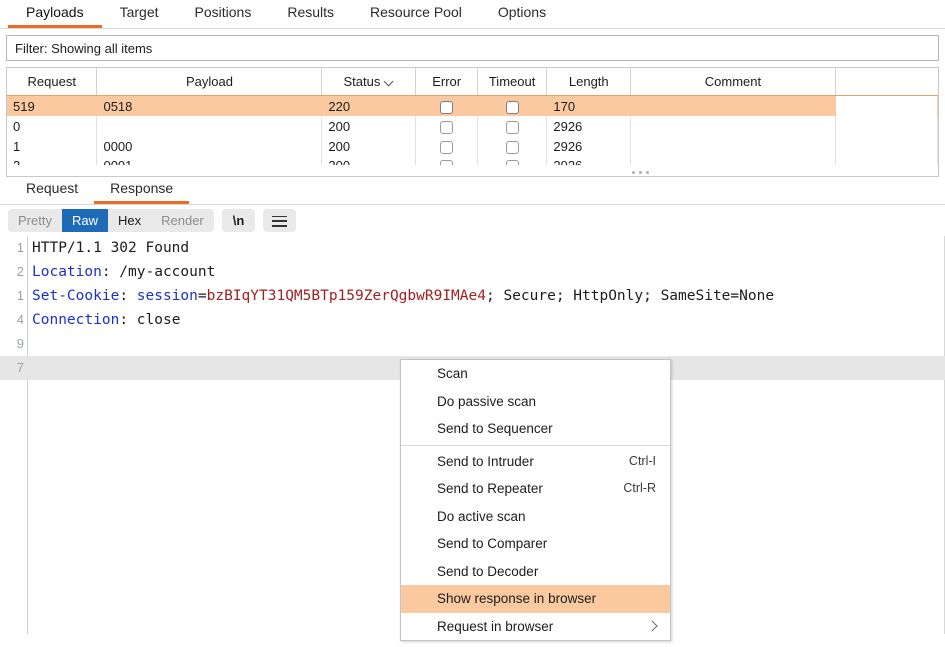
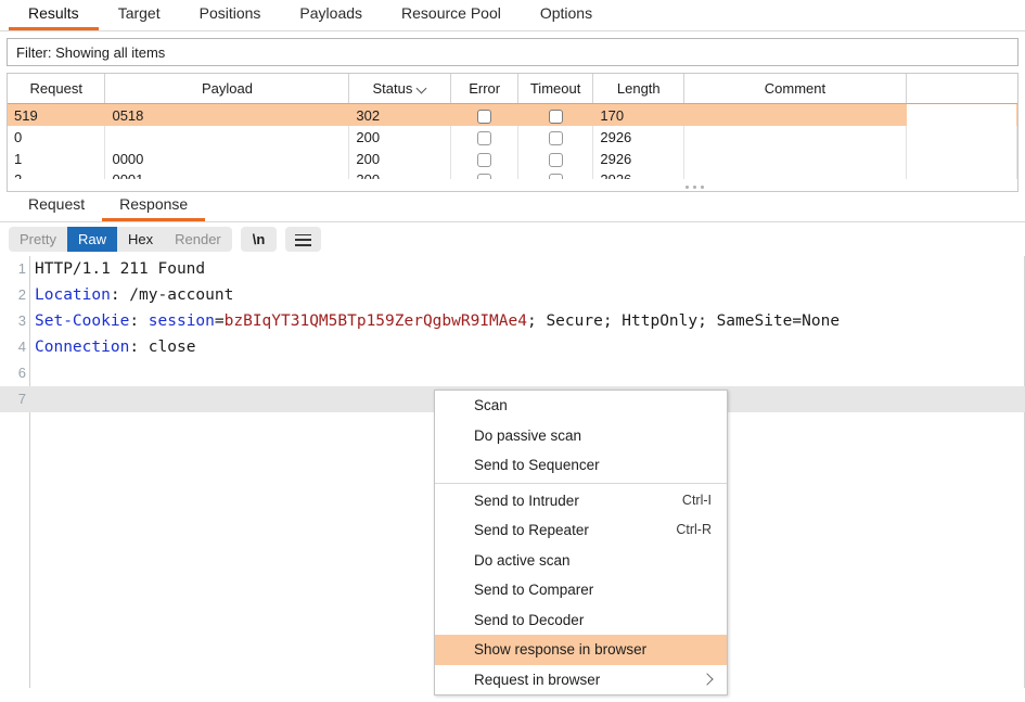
- Payloads
+ Results
  Target
  Positions
- Results
+ Payloads
  Resource Pool
  Options
  Filter: Showing all items
  Request	Payload	Status	Error	Timeout	Length	Comment
- 519	0518	220			170
+ 519	0518	302			170
  0		200			2926
  1	0000	200			2926
  Request
  Response
  Pretty
  Raw
  Hex
  Render
  \n
- 1 HTTP/1.1 302 Found
+ 1 HTTP/1.1 211 Found
  2 Location: /my-account
- 1 Set-Cookie: session=bzBIqYT31QM5BTp159ZerQgbwR9IMAe4; Secure; HttpOnly; SameSite=None
+ 3 Set-Cookie: session=bzBIqYT31QM5BTp159ZerQgbwR9IMAe4; Secure; HttpOnly; SameSite=None
  4 Connection: close
- 9
+ 6
  7
  Scan
  Do passive scan
  Send to Sequencer
  Send to Intruder
  Ctrl-I
  Send to Repeater
  Ctrl-R
  Do active scan
  Send to Comparer
  Send to Decoder
  Show response in browser
  Request in browser
